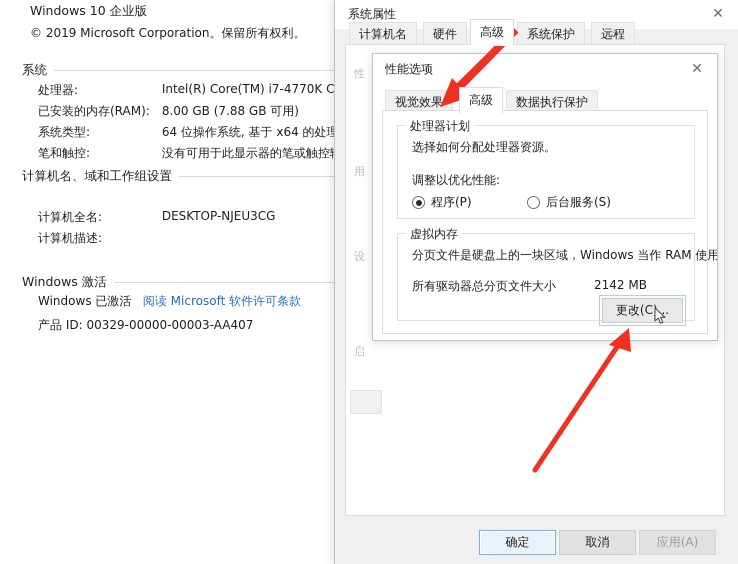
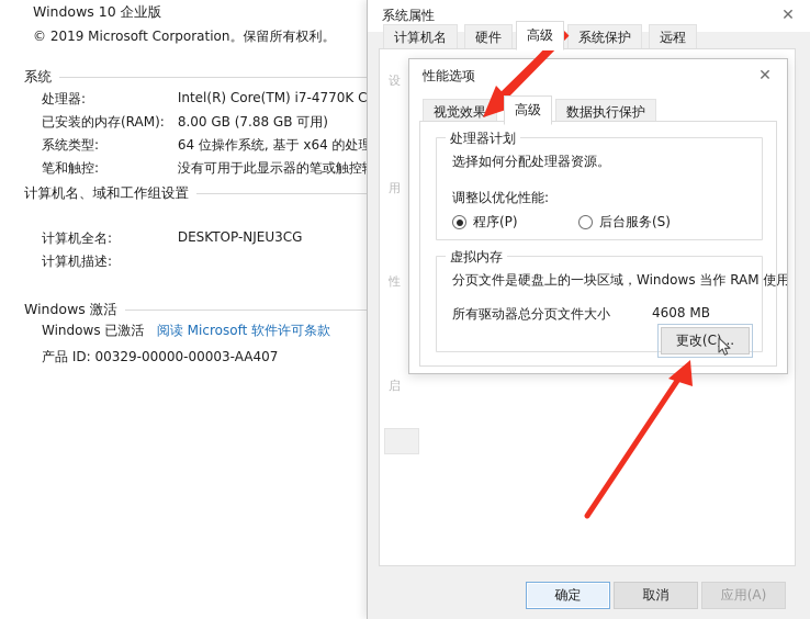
  Windows 10 企业版
  © 2019 Microsoft Corporation。保留所有权利。
  系统
  处理器: Intel(R) Core(TM) i7-4770K C
  已安装的内存(RAM): 8.00 GB (7.88 GB 可用)
  系统类型: 64 位操作系统, 基于 x64 的处理
  笔和触控: 没有可用于此显示器的笔或触控
  计算机名、域和工作组设置
  计算机全名: DESKTOP-NJEU3CG
  计算机描述:
  Windows 激活
  Windows 已激活 阅读 Microsoft 软件许可条款
  产品 ID: 00329-00000-00003-AA407
  系统属性
  ✕
  计算机名
  硬件
  高级
  系统保护
  远程
- 性
+ 设
  用
- 设
+ 性
  启
  确定
  取消
  应用(A)
  性能选项
  ✕
  视觉效果
  高级
  数据执行保护
  处理器计划
  选择如何分配处理器资源。
  调整以优化性能:
  程序(P)
  后台服务(S)
  虚拟内存
  分页文件是硬盘上的一块区域，Windows 当作 RAM 使用
  所有驱动器总分页文件大小
- 2142 MB
+ 4608 MB
  更改(C...
